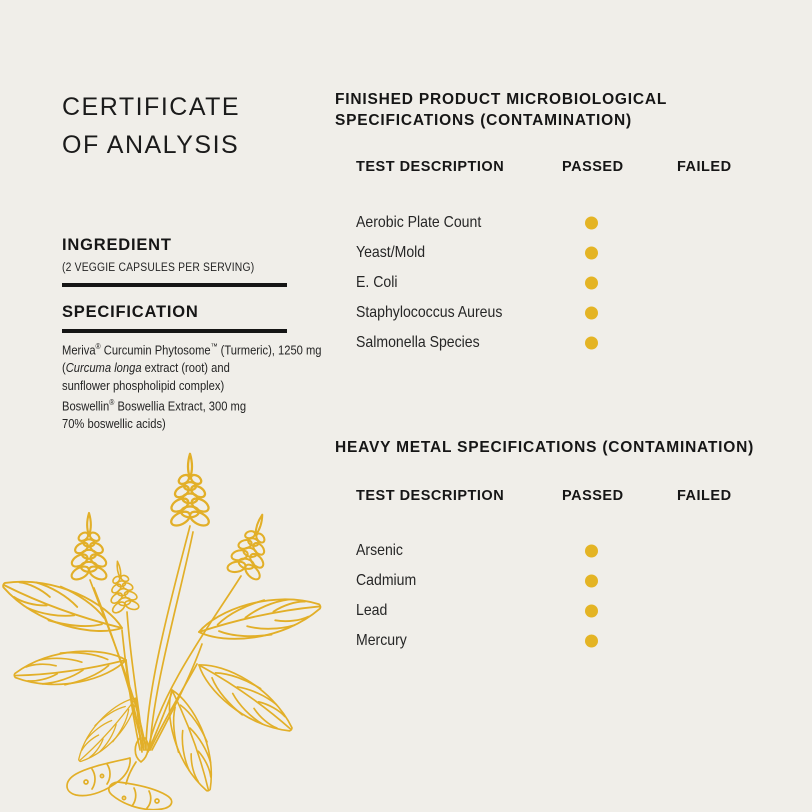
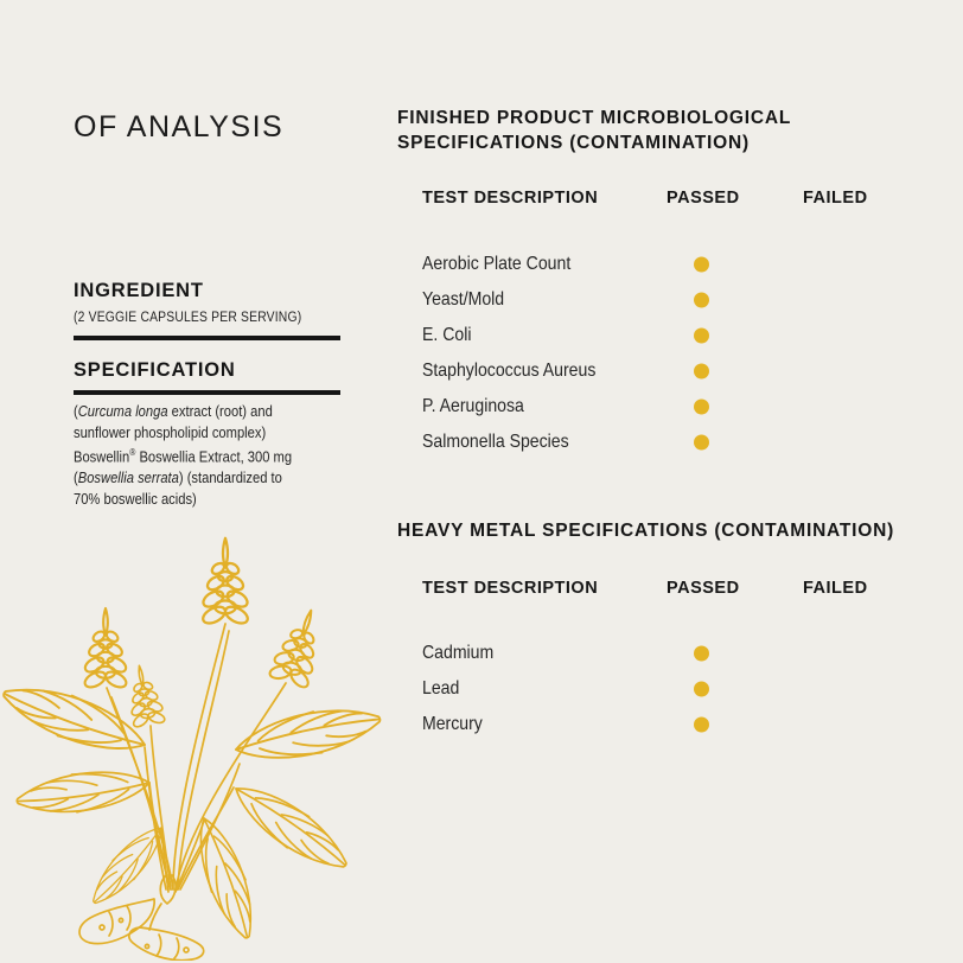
- CERTIFICATE
  OF ANALYSIS
  INGREDIENT
  (2 VEGGIE CAPSULES PER SERVING)
  SPECIFICATION
- Meriva® Curcumin Phytosome™ (Turmeric), 1250 mg
  (Curcuma longa extract (root) and
  sunflower phospholipid complex)
  Boswellin® Boswellia Extract, 300 mg
+ (Boswellia serrata) (standardized to
  70% boswellic acids)
  FINISHED PRODUCT MICROBIOLOGICAL
  SPECIFICATIONS (CONTAMINATION)
  TEST DESCRIPTION
  PASSED
  FAILED
  Aerobic Plate Count
  Yeast/Mold
  E. Coli
  Staphylococcus Aureus
+ P. Aeruginosa
  Salmonella Species
  HEAVY METAL SPECIFICATIONS (CONTAMINATION)
  TEST DESCRIPTION
  PASSED
  FAILED
- Arsenic
  Cadmium
  Lead
  Mercury
